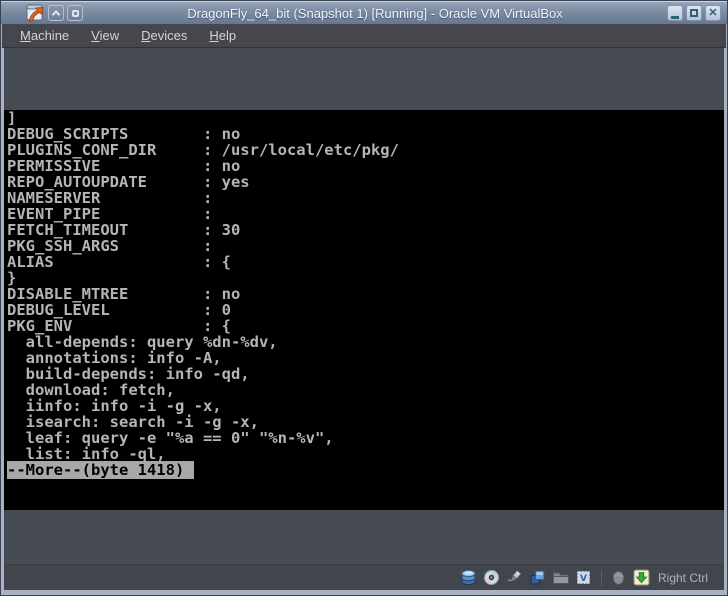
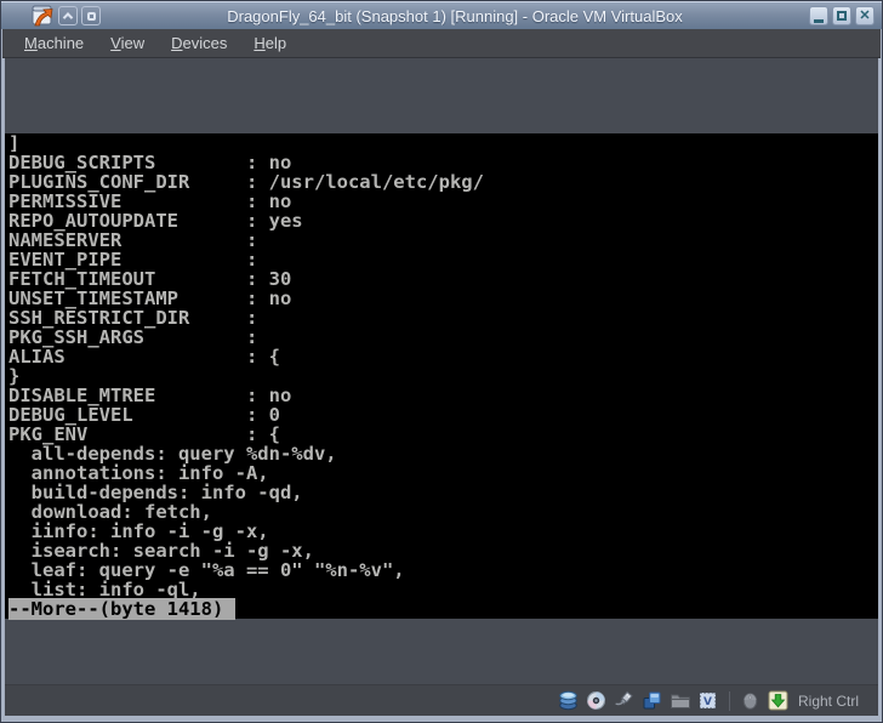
  DragonFly_64_bit (Snapshot 1) [Running] - Oracle VM VirtualBox
  ✕
  Machine
  View
  Devices
  Help
  ]
  DEBUG_SCRIPTS : no
  PLUGINS_CONF_DIR : /usr/local/etc/pkg/
  PERMISSIVE : no
  REPO_AUTOUPDATE : yes
  NAMESERVER :
  EVENT_PIPE :
  FETCH_TIMEOUT : 30
+ UNSET_TIMESTAMP : no
+ SSH_RESTRICT_DIR :
  PKG_SSH_ARGS :
  ALIAS : {
  }
  DISABLE_MTREE : no
  DEBUG_LEVEL : 0
  PKG_ENV : {
  all-depends: query %dn-%dv,
  annotations: info -A,
  build-depends: info -qd,
  download: fetch,
  iinfo: info -i -g -x,
  isearch: search -i -g -x,
  leaf: query -e "%a == 0" "%n-%v",
  list: info -ql,
  --More--(byte 1418)
  V
  Right Ctrl
